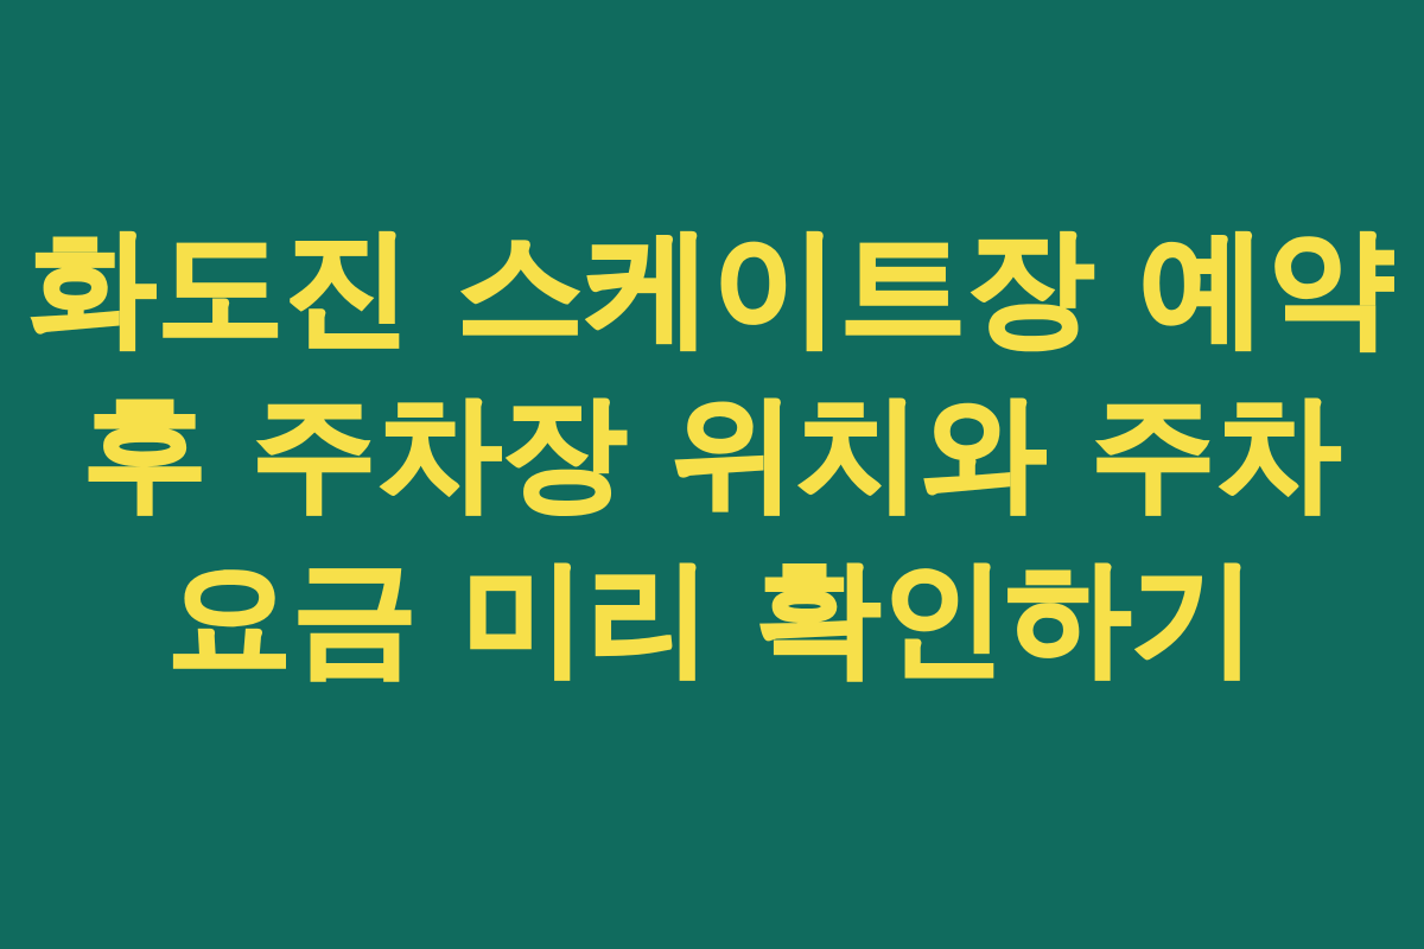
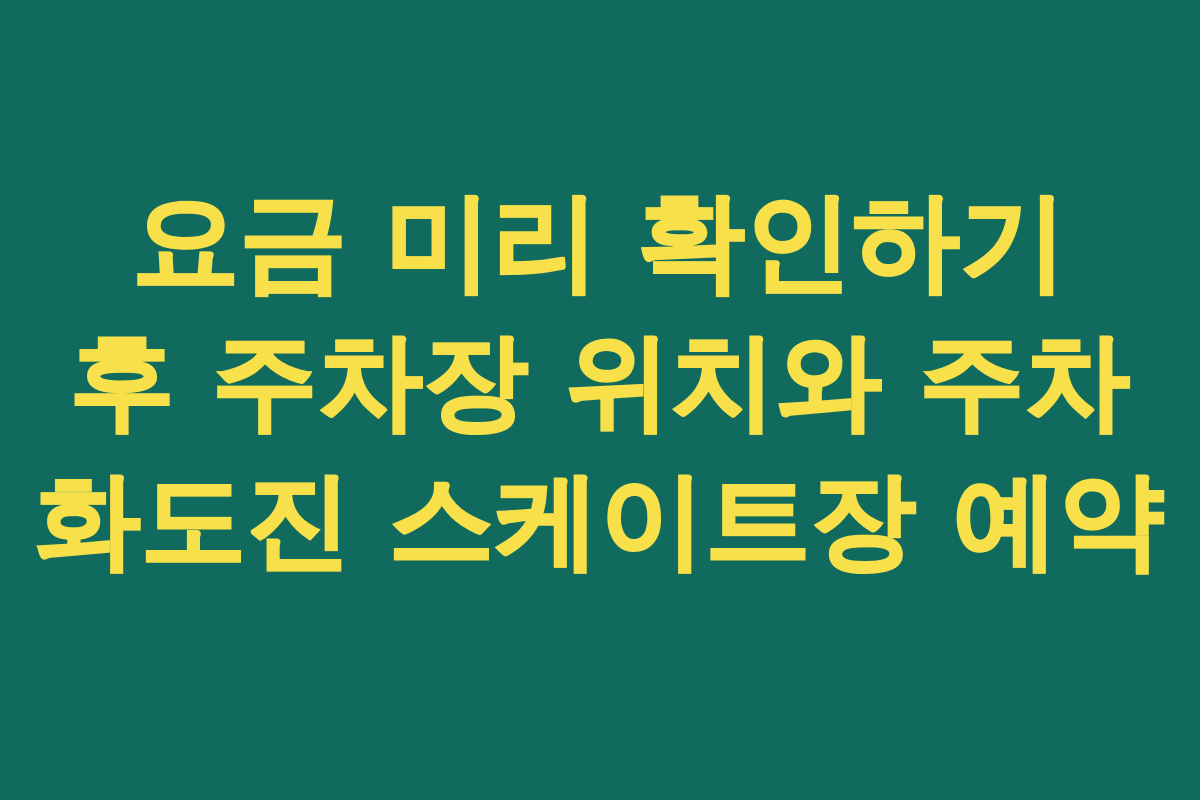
- 화도진 스케이트장 예약
+ 요금 미리 확인하기
  후 주차장 위치와 주차
- 요금 미리 확인하기
+ 화도진 스케이트장 예약
